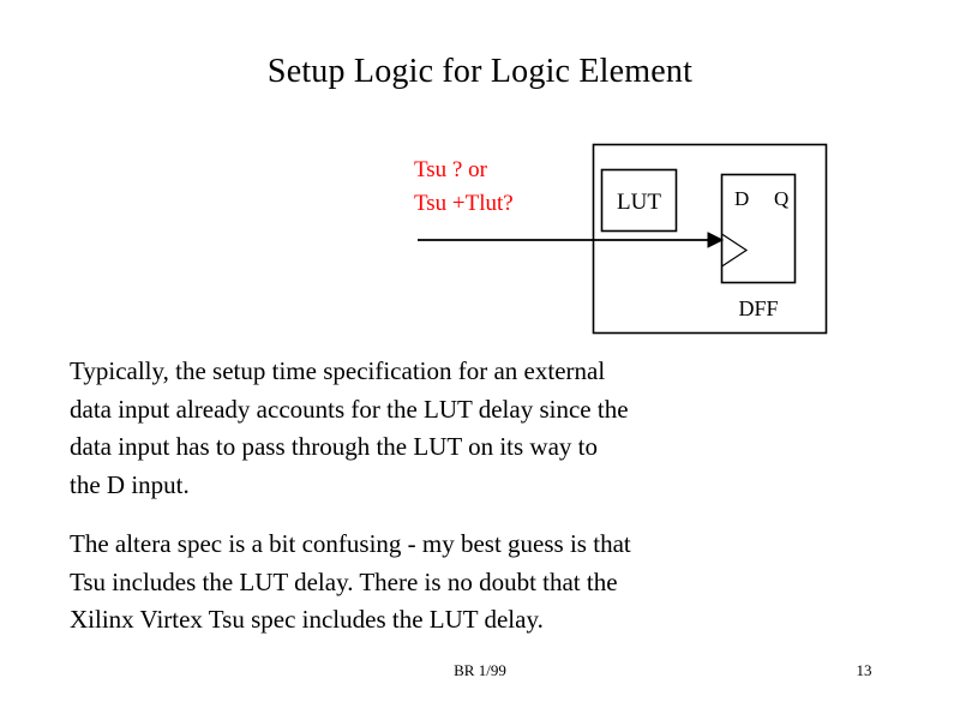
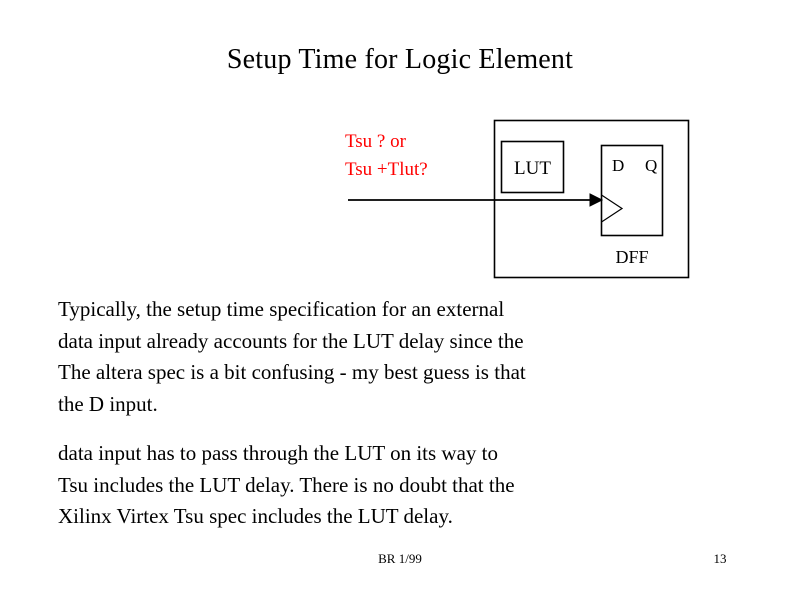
- Setup Logic for Logic Element
+ Setup Time for Logic Element
  Tsu ? or
  Tsu +Tlut?
  LUT
  D
  Q
  DFF
  Typically, the setup time specification for an external
  data input already accounts for the LUT delay since the
- data input has to pass through the LUT on its way to
+ The altera spec is a bit confusing - my best guess is that
  the D input.
- The altera spec is a bit confusing - my best guess is that
+ data input has to pass through the LUT on its way to
  Tsu includes the LUT delay. There is no doubt that the
  Xilinx Virtex Tsu spec includes the LUT delay.
  BR 1/99
  13
